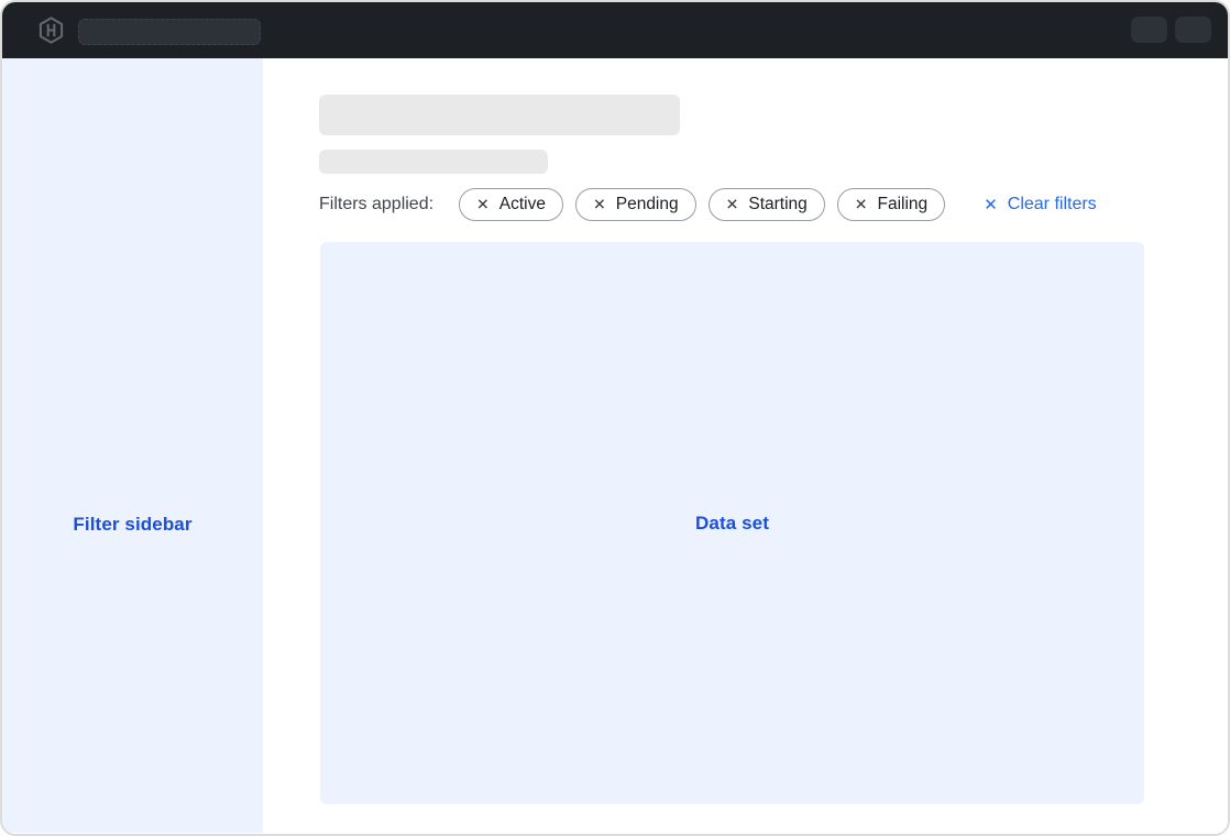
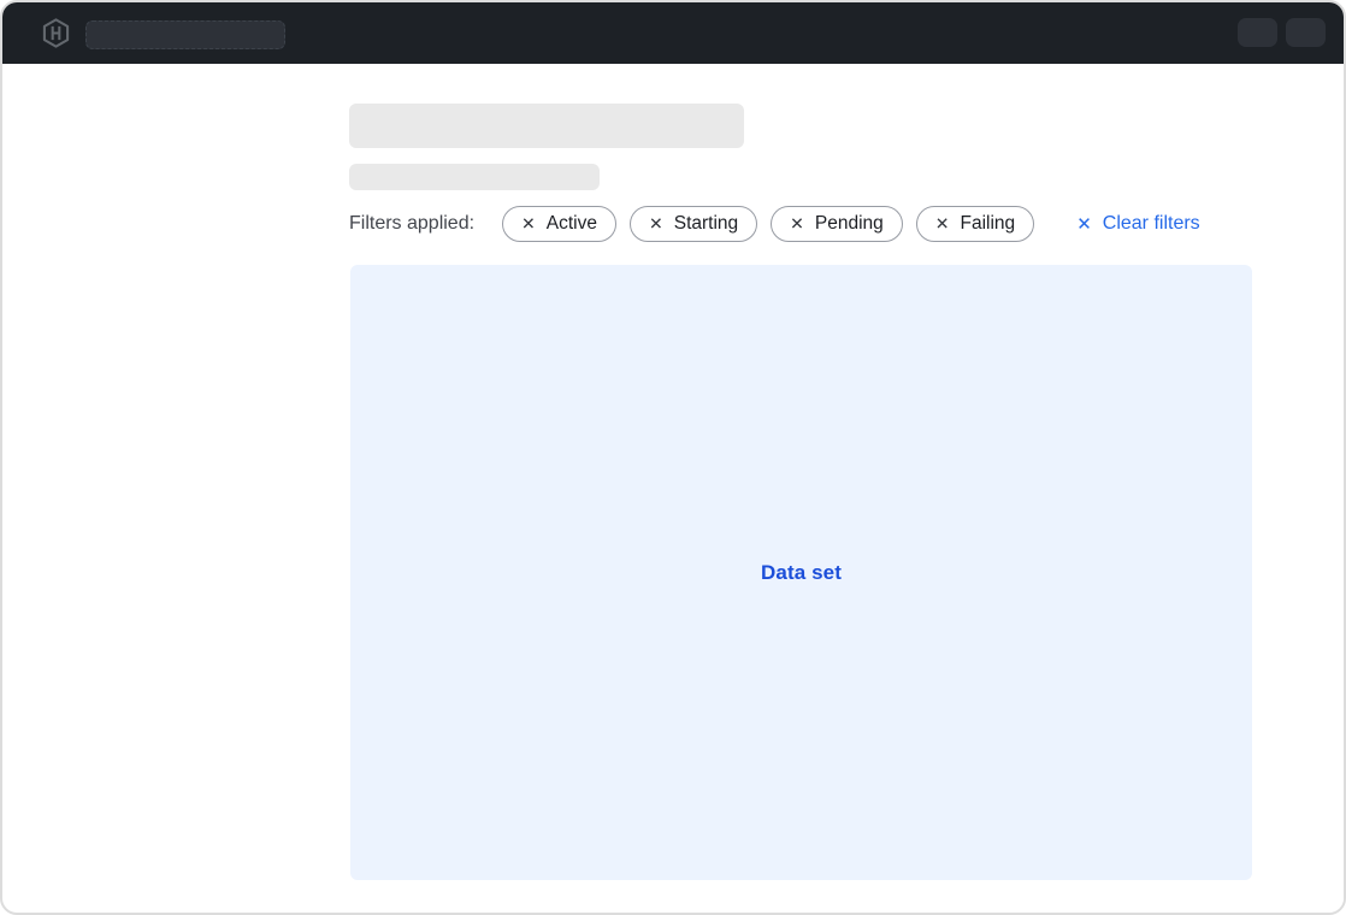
- Filter sidebar
  Filters applied:
  ✕
  Active
  ✕
- Pending
+ Starting
  ✕
- Starting
+ Pending
  ✕
  Failing
  ✕
  Clear filters
  Data set
